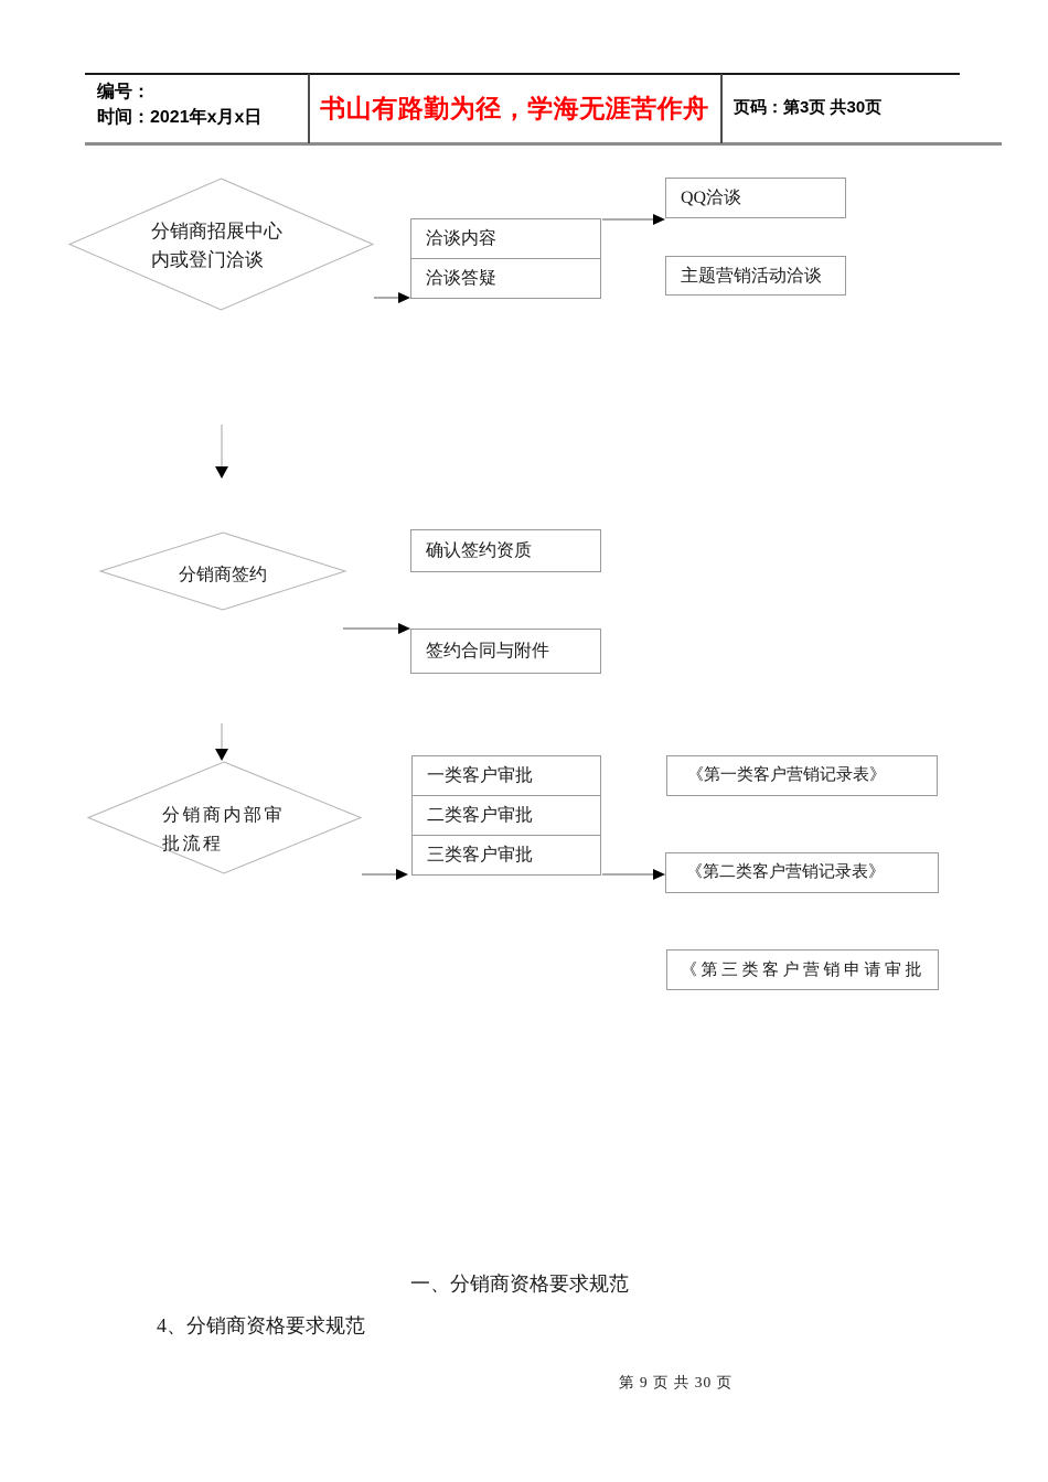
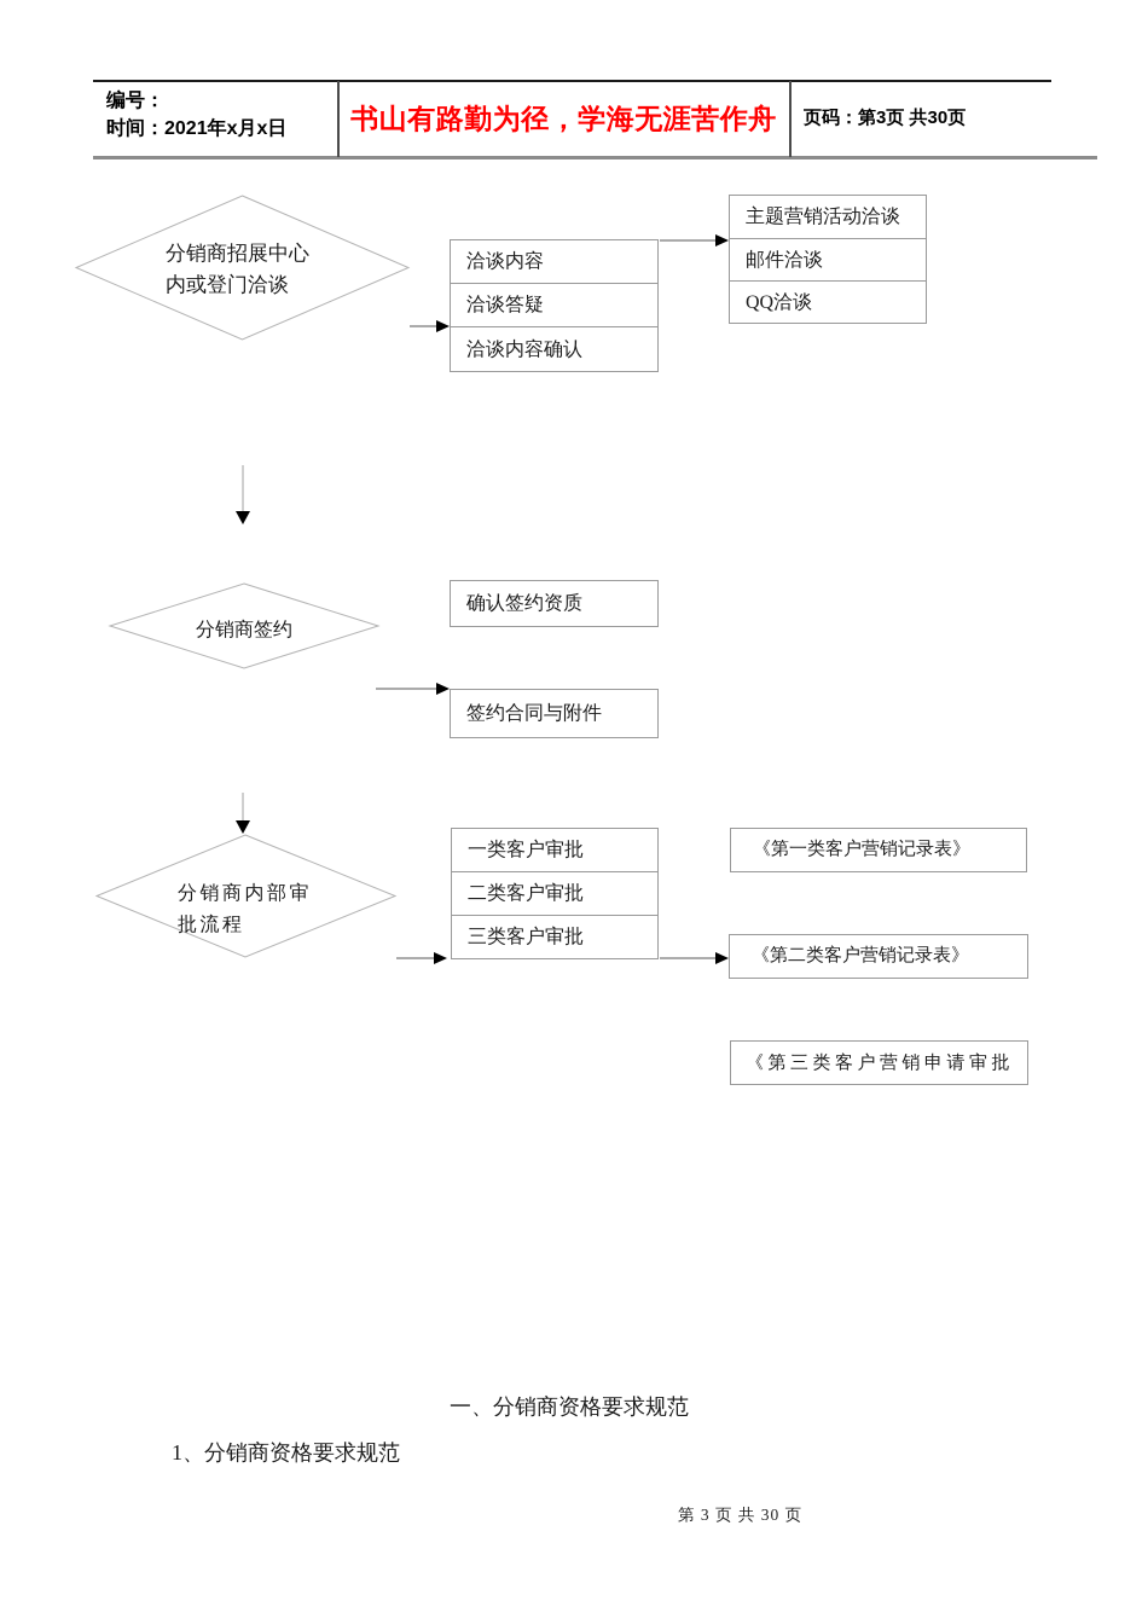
  编号：
  时间：2021年x月x日
  书山有路勤为径，学海无涯苦作舟
  页码：第3页 共30页
  分销商招展中心
  内或登门洽谈
  分销商签约
  分销商内部审
  批流程
  洽谈内容
  洽谈答疑
+ 洽谈内容确认
- QQ洽谈
+ 主题营销活动洽谈
+ 邮件洽谈
- 主题营销活动洽谈
+ QQ洽谈
  确认签约资质
  签约合同与附件
  一类客户审批
  二类客户审批
  三类客户审批
  《第一类客户营销记录表》
  《第二类客户营销记录表》
  《第三类客户营销申请审批
  一、分销商资格要求规范
- 4、分销商资格要求规范
+ 1、分销商资格要求规范
- 第 9 页 共 30 页
+ 第 3 页 共 30 页
